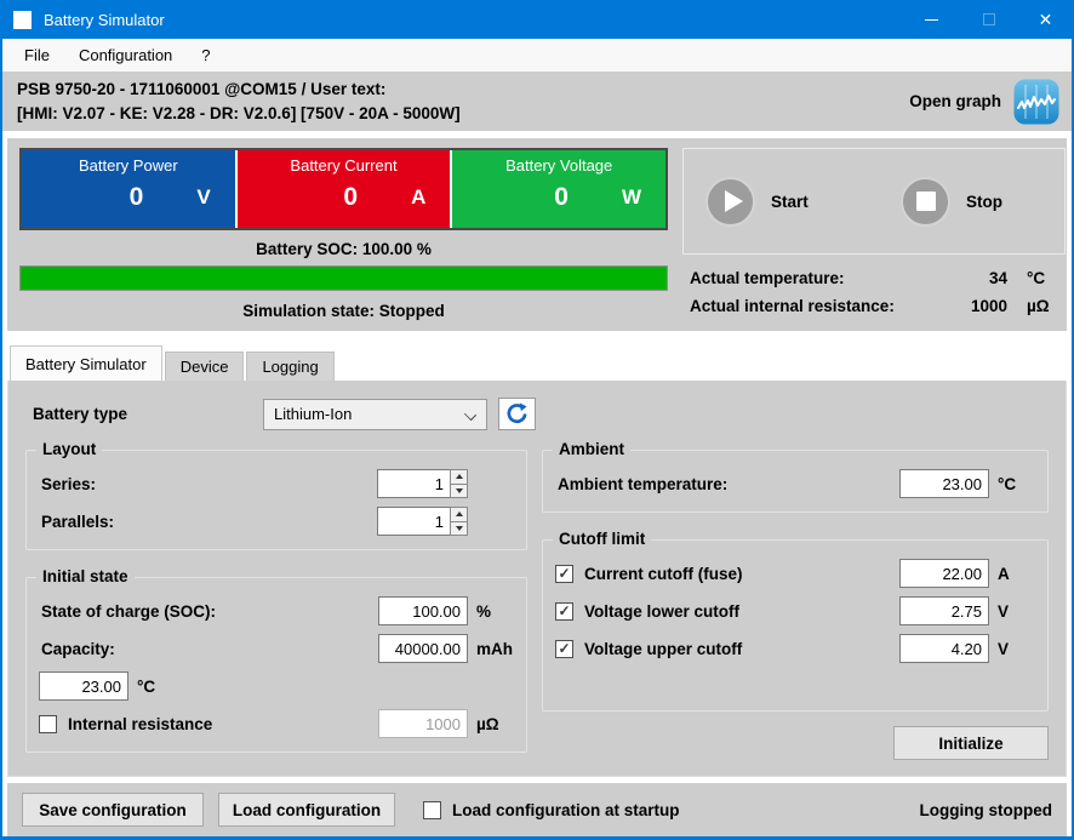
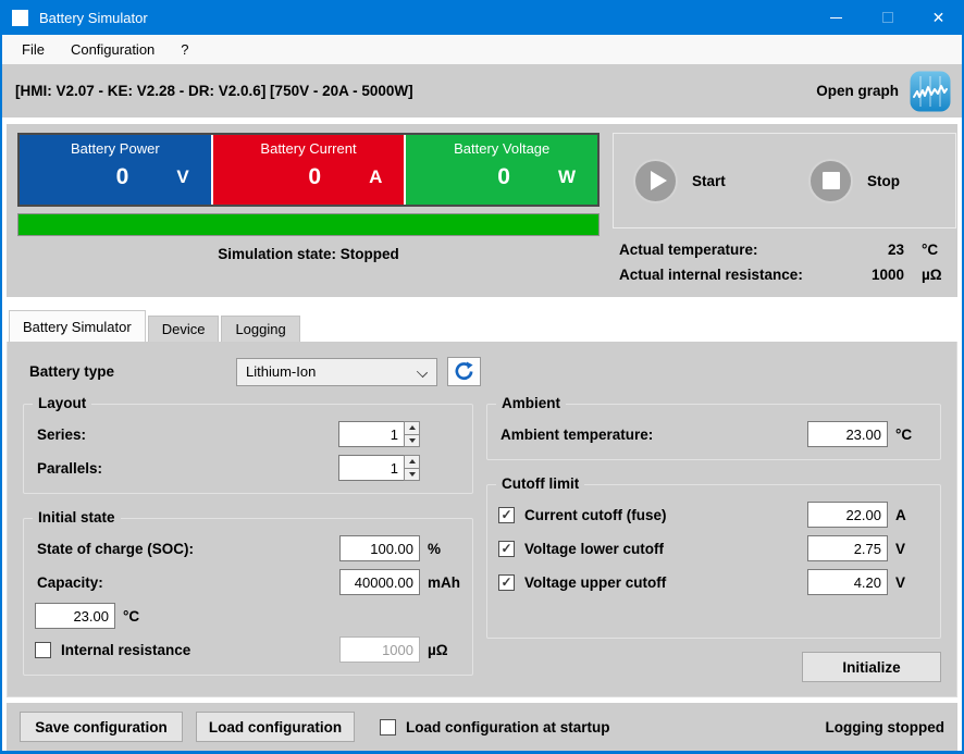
  Battery Simulator
  ✕
  File
  Configuration
  ?
- PSB 9750-20 - 1711060001 @COM15 / User text:
  [HMI: V2.07 - KE: V2.28 - DR: V2.0.6] [750V - 20A - 5000W]
  Open graph
  Battery Power
  0
  V
  Battery Current
  0
  A
  Battery Voltage
  0
  W
- Battery SOC: 100.00 %
  Simulation state: Stopped
  Start
  Stop
  Actual temperature:
- 34
+ 23
  °C
  Actual internal resistance:
  1000
  µΩ
  Battery Simulator
  Device
  Logging
  Battery type
  Lithium-Ion
  Layout
  Series:
  1
  Parallels:
  1
  Initial state
  State of charge (SOC):
  100.00
  %
  Capacity:
  40000.00
  mAh
  23.00
  °C
  Internal resistance
  1000
  µΩ
  Ambient
  Ambient temperature:
  23.00
  °C
  Cutoff limit
  Current cutoff (fuse)
  22.00
  A
  Voltage lower cutoff
  2.75
  V
  Voltage upper cutoff
  4.20
  V
  Initialize
  Save configuration
  Load configuration
  Load configuration at startup
  Logging stopped
